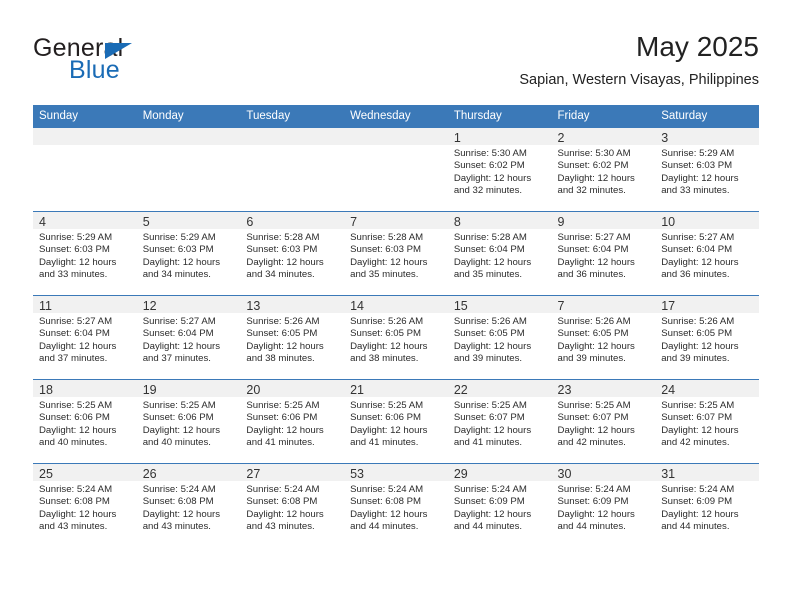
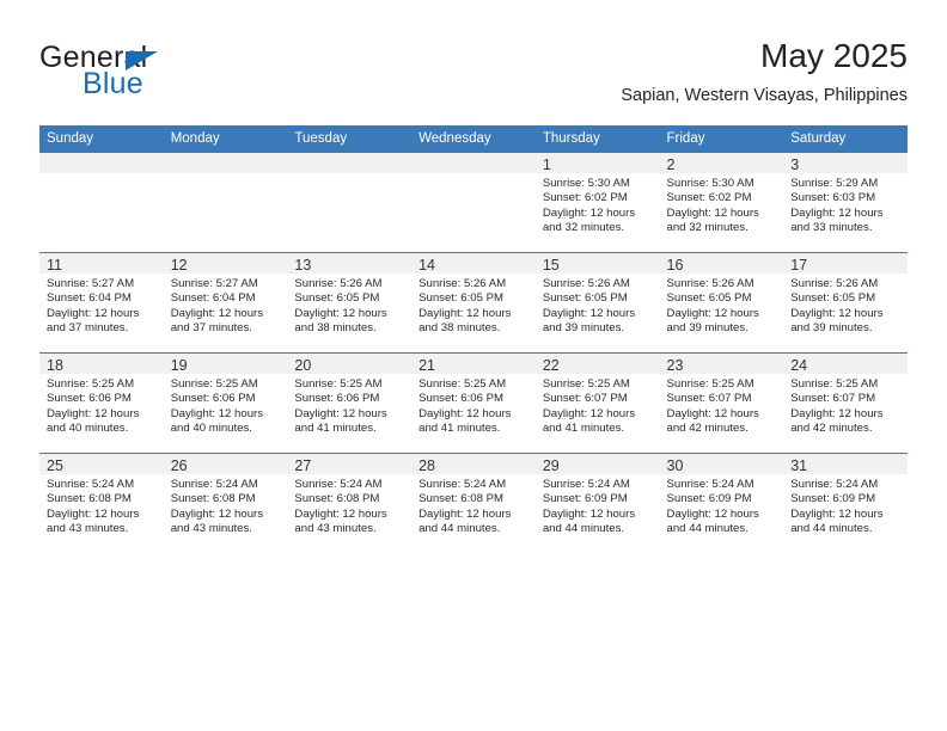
  General
  Blue
  May 2025
  Sapian, Western Visayas, Philippines
  Sunday	Monday	Tuesday	Wednesday	Thursday	Friday	Saturday
  				1Sunrise: 5:30 AMSunset: 6:02 PMDaylight: 12 hoursand 32 minutes.	2Sunrise: 5:30 AMSunset: 6:02 PMDaylight: 12 hoursand 32 minutes.	3Sunrise: 5:29 AMSunset: 6:03 PMDaylight: 12 hoursand 33 minutes.
- 4Sunrise: 5:29 AMSunset: 6:03 PMDaylight: 12 hoursand 33 minutes.	5Sunrise: 5:29 AMSunset: 6:03 PMDaylight: 12 hoursand 34 minutes.	6Sunrise: 5:28 AMSunset: 6:03 PMDaylight: 12 hoursand 34 minutes.	7Sunrise: 5:28 AMSunset: 6:03 PMDaylight: 12 hoursand 35 minutes.	8Sunrise: 5:28 AMSunset: 6:04 PMDaylight: 12 hoursand 35 minutes.	9Sunrise: 5:27 AMSunset: 6:04 PMDaylight: 12 hoursand 36 minutes.	10Sunrise: 5:27 AMSunset: 6:04 PMDaylight: 12 hoursand 36 minutes.
- 11Sunrise: 5:27 AMSunset: 6:04 PMDaylight: 12 hoursand 37 minutes.	12Sunrise: 5:27 AMSunset: 6:04 PMDaylight: 12 hoursand 37 minutes.	13Sunrise: 5:26 AMSunset: 6:05 PMDaylight: 12 hoursand 38 minutes.	14Sunrise: 5:26 AMSunset: 6:05 PMDaylight: 12 hoursand 38 minutes.	15Sunrise: 5:26 AMSunset: 6:05 PMDaylight: 12 hoursand 39 minutes.	7Sunrise: 5:26 AMSunset: 6:05 PMDaylight: 12 hoursand 39 minutes.	17Sunrise: 5:26 AMSunset: 6:05 PMDaylight: 12 hoursand 39 minutes.
+ 11Sunrise: 5:27 AMSunset: 6:04 PMDaylight: 12 hoursand 37 minutes.	12Sunrise: 5:27 AMSunset: 6:04 PMDaylight: 12 hoursand 37 minutes.	13Sunrise: 5:26 AMSunset: 6:05 PMDaylight: 12 hoursand 38 minutes.	14Sunrise: 5:26 AMSunset: 6:05 PMDaylight: 12 hoursand 38 minutes.	15Sunrise: 5:26 AMSunset: 6:05 PMDaylight: 12 hoursand 39 minutes.	16Sunrise: 5:26 AMSunset: 6:05 PMDaylight: 12 hoursand 39 minutes.	17Sunrise: 5:26 AMSunset: 6:05 PMDaylight: 12 hoursand 39 minutes.
  18Sunrise: 5:25 AMSunset: 6:06 PMDaylight: 12 hoursand 40 minutes.	19Sunrise: 5:25 AMSunset: 6:06 PMDaylight: 12 hoursand 40 minutes.	20Sunrise: 5:25 AMSunset: 6:06 PMDaylight: 12 hoursand 41 minutes.	21Sunrise: 5:25 AMSunset: 6:06 PMDaylight: 12 hoursand 41 minutes.	22Sunrise: 5:25 AMSunset: 6:07 PMDaylight: 12 hoursand 41 minutes.	23Sunrise: 5:25 AMSunset: 6:07 PMDaylight: 12 hoursand 42 minutes.	24Sunrise: 5:25 AMSunset: 6:07 PMDaylight: 12 hoursand 42 minutes.
- 25Sunrise: 5:24 AMSunset: 6:08 PMDaylight: 12 hoursand 43 minutes.	26Sunrise: 5:24 AMSunset: 6:08 PMDaylight: 12 hoursand 43 minutes.	27Sunrise: 5:24 AMSunset: 6:08 PMDaylight: 12 hoursand 43 minutes.	53Sunrise: 5:24 AMSunset: 6:08 PMDaylight: 12 hoursand 44 minutes.	29Sunrise: 5:24 AMSunset: 6:09 PMDaylight: 12 hoursand 44 minutes.	30Sunrise: 5:24 AMSunset: 6:09 PMDaylight: 12 hoursand 44 minutes.	31Sunrise: 5:24 AMSunset: 6:09 PMDaylight: 12 hoursand 44 minutes.
+ 25Sunrise: 5:24 AMSunset: 6:08 PMDaylight: 12 hoursand 43 minutes.	26Sunrise: 5:24 AMSunset: 6:08 PMDaylight: 12 hoursand 43 minutes.	27Sunrise: 5:24 AMSunset: 6:08 PMDaylight: 12 hoursand 43 minutes.	28Sunrise: 5:24 AMSunset: 6:08 PMDaylight: 12 hoursand 44 minutes.	29Sunrise: 5:24 AMSunset: 6:09 PMDaylight: 12 hoursand 44 minutes.	30Sunrise: 5:24 AMSunset: 6:09 PMDaylight: 12 hoursand 44 minutes.	31Sunrise: 5:24 AMSunset: 6:09 PMDaylight: 12 hoursand 44 minutes.
